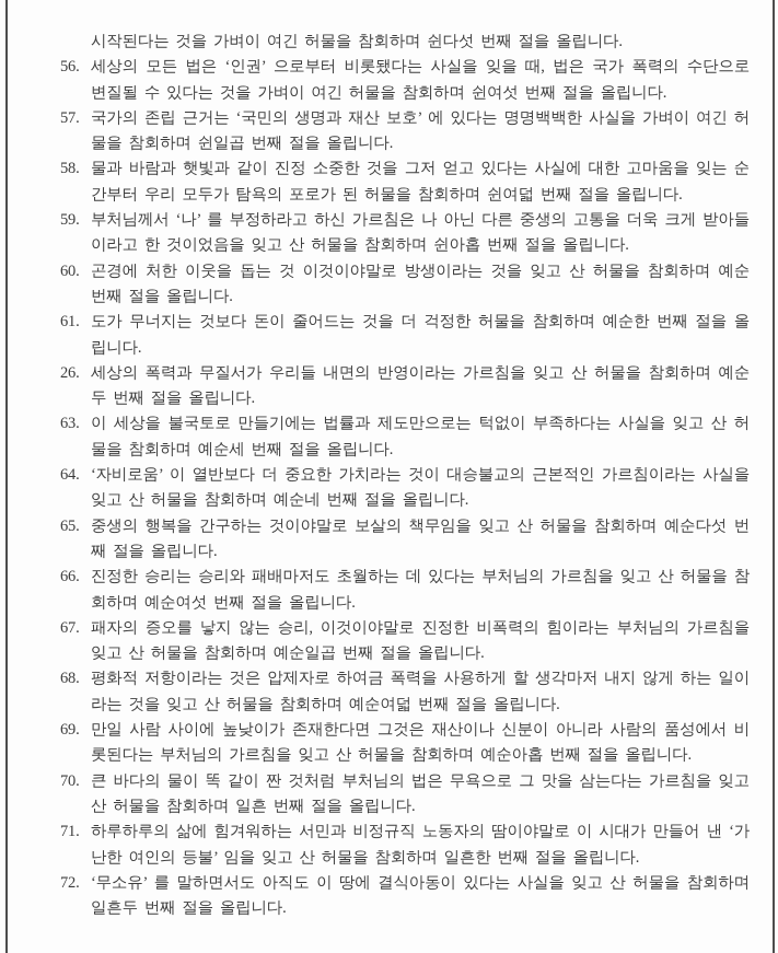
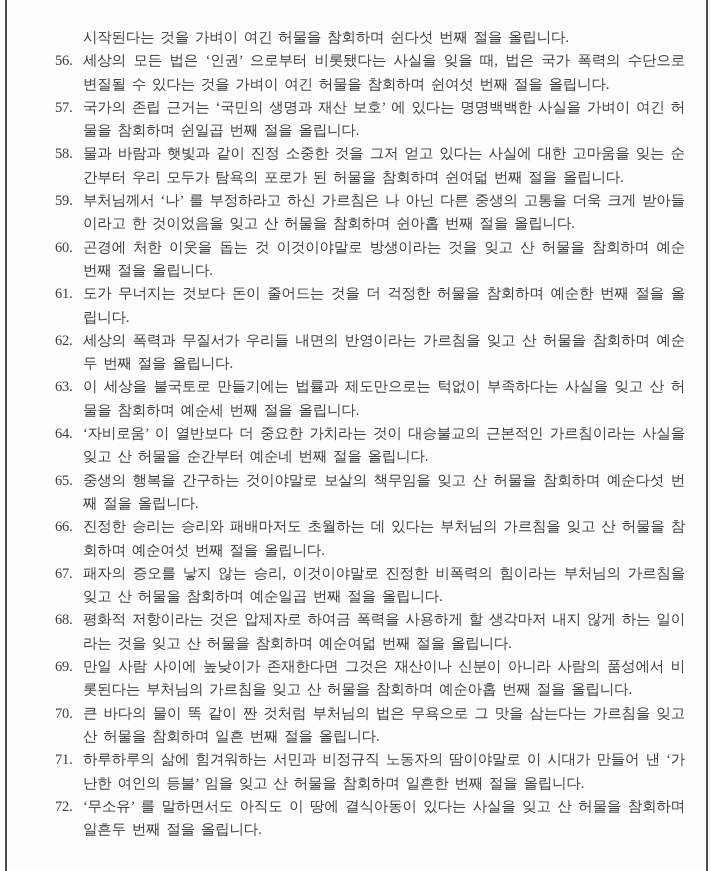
  시작된다는 것을 가벼이 여긴 허물을 참회하며 쉰다섯 번째 절을 올립니다.
  56.
  세상의 모든 법은 ‘인권’ 으로부터 비롯됐다는 사실을 잊을 때, 법은 국가 폭력의 수단으로 변질될 수 있다는 것을 가벼이 여긴 허물을 참회하며 쉰여섯 번째 절을 올립니다.
  57.
  국가의 존립 근거는 ‘국민의 생명과 재산 보호’ 에 있다는 명명백백한 사실을 가벼이 여긴 허물을 참회하며 쉰일곱 번째 절을 올립니다.
  58.
  물과 바람과 햇빛과 같이 진정 소중한 것을 그저 얻고 있다는 사실에 대한 고마움을 잊는 순간부터 우리 모두가 탐욕의 포로가 된 허물을 참회하며 쉰여덟 번째 절을 올립니다.
  59.
  부처님께서 ‘나’ 를 부정하라고 하신 가르침은 나 아닌 다른 중생의 고통을 더욱 크게 받아들이라고 한 것이었음을 잊고 산 허물을 참회하며 쉰아홉 번째 절을 올립니다.
  60.
  곤경에 처한 이웃을 돕는 것 이것이야말로 방생이라는 것을 잊고 산 허물을 참회하며 예순 번째 절을 올립니다.
  61.
  도가 무너지는 것보다 돈이 줄어드는 것을 더 걱정한 허물을 참회하며 예순한 번째 절을 올립니다.
- 26.
+ 62.
  세상의 폭력과 무질서가 우리들 내면의 반영이라는 가르침을 잊고 산 허물을 참회하며 예순두 번째 절을 올립니다.
  63.
  이 세상을 불국토로 만들기에는 법률과 제도만으로는 턱없이 부족하다는 사실을 잊고 산 허물을 참회하며 예순세 번째 절을 올립니다.
  64.
- ‘자비로움’ 이 열반보다 더 중요한 가치라는 것이 대승불교의 근본적인 가르침이라는 사실을 잊고 산 허물을 참회하며 예순네 번째 절을 올립니다.
+ ‘자비로움’ 이 열반보다 더 중요한 가치라는 것이 대승불교의 근본적인 가르침이라는 사실을 잊고 산 허물을 순간부터 예순네 번째 절을 올립니다.
  65.
  중생의 행복을 간구하는 것이야말로 보살의 책무임을 잊고 산 허물을 참회하며 예순다섯 번째 절을 올립니다.
  66.
  진정한 승리는 승리와 패배마저도 초월하는 데 있다는 부처님의 가르침을 잊고 산 허물을 참회하며 예순여섯 번째 절을 올립니다.
  67.
  패자의 증오를 낳지 않는 승리, 이것이야말로 진정한 비폭력의 힘이라는 부처님의 가르침을 잊고 산 허물을 참회하며 예순일곱 번째 절을 올립니다.
  68.
  평화적 저항이라는 것은 압제자로 하여금 폭력을 사용하게 할 생각마저 내지 않게 하는 일이라는 것을 잊고 산 허물을 참회하며 예순여덟 번째 절을 올립니다.
  69.
  만일 사람 사이에 높낮이가 존재한다면 그것은 재산이나 신분이 아니라 사람의 품성에서 비롯된다는 부처님의 가르침을 잊고 산 허물을 참회하며 예순아홉 번째 절을 올립니다.
  70.
  큰 바다의 물이 똑 같이 짠 것처럼 부처님의 법은 무욕으로 그 맛을 삼는다는 가르침을 잊고 산 허물을 참회하며 일흔 번째 절을 올립니다.
  71.
  하루하루의 삶에 힘겨워하는 서민과 비정규직 노동자의 땀이야말로 이 시대가 만들어 낸 ‘가난한 여인의 등불’ 임을 잊고 산 허물을 참회하며 일흔한 번째 절을 올립니다.
  72.
  ‘무소유’ 를 말하면서도 아직도 이 땅에 결식아동이 있다는 사실을 잊고 산 허물을 참회하며 일흔두 번째 절을 올립니다.
